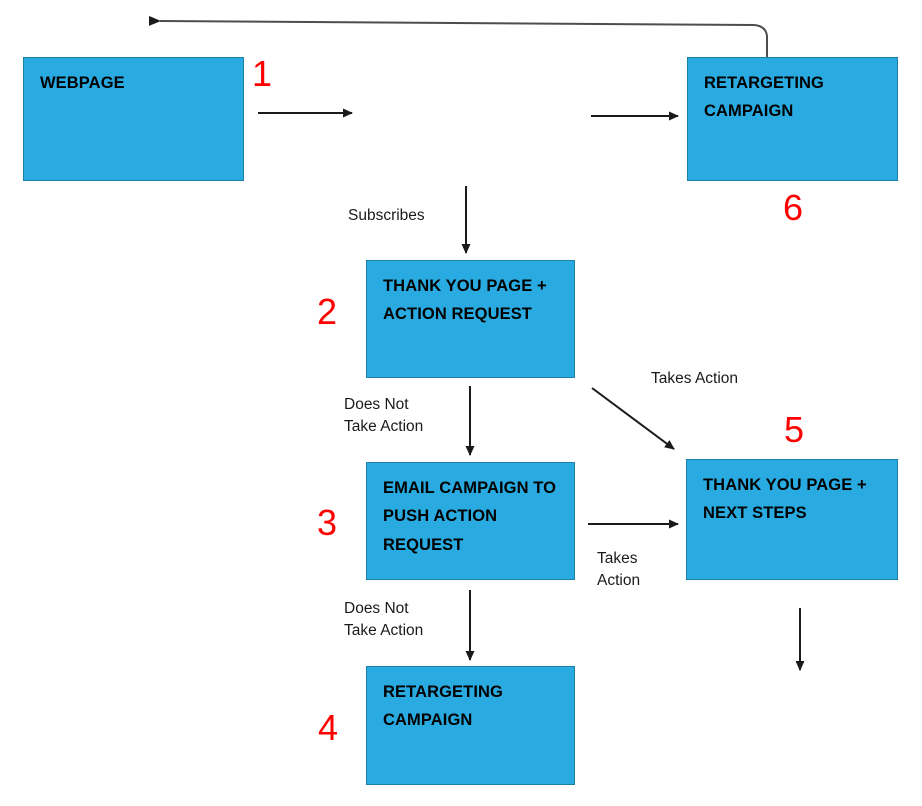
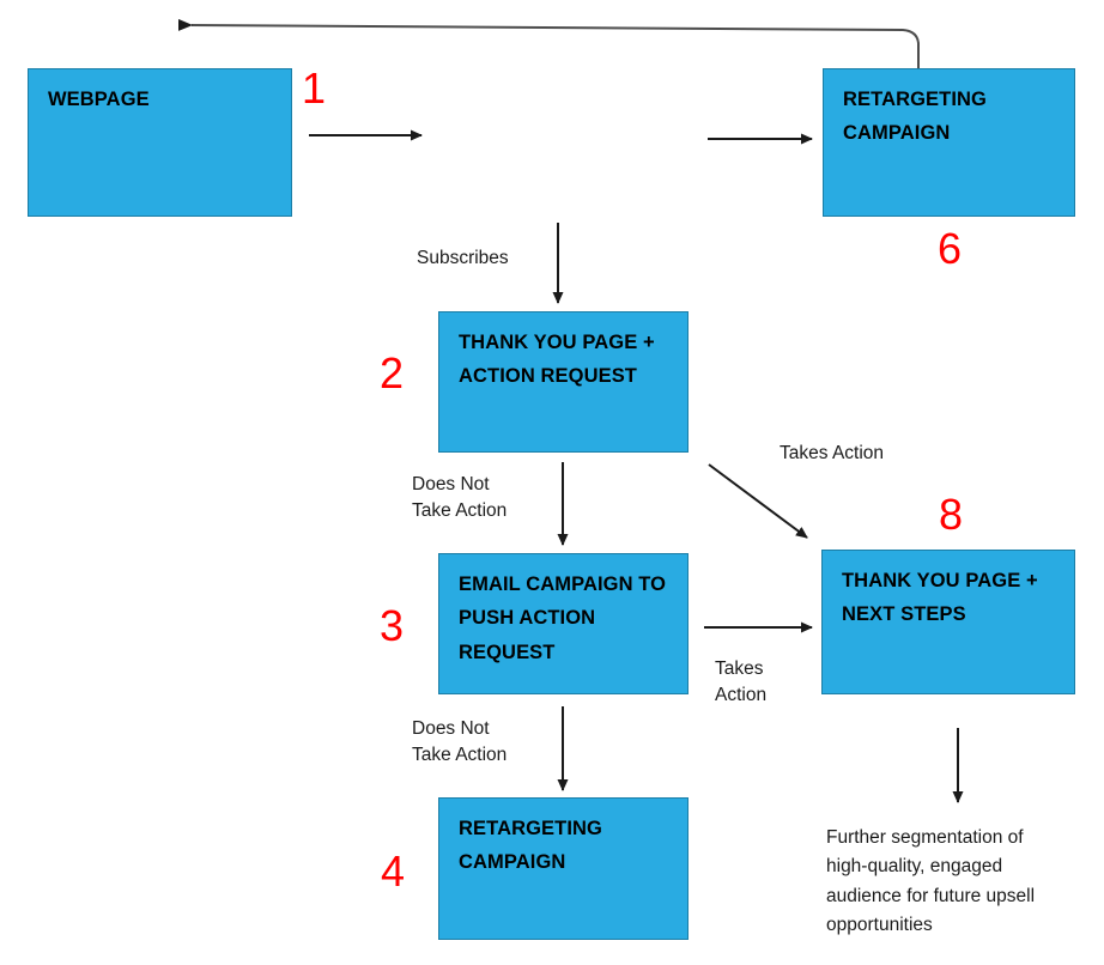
  WEBPAGE
  1
  RETARGETING CAMPAIGN
  6
  THANK YOU PAGE + ACTION REQUEST
  2
  EMAIL CAMPAIGN TO PUSH ACTION REQUEST
  3
  RETARGETING CAMPAIGN
  4
  THANK YOU PAGE + NEXT STEPS
- 5
+ 8
  Subscribes
  Does Not
  Take Action
  Takes Action
  Takes
  Action
  Does Not
  Take Action
+ Further segmentation of
+ high-quality, engaged
+ audience for future upsell
+ opportunities
